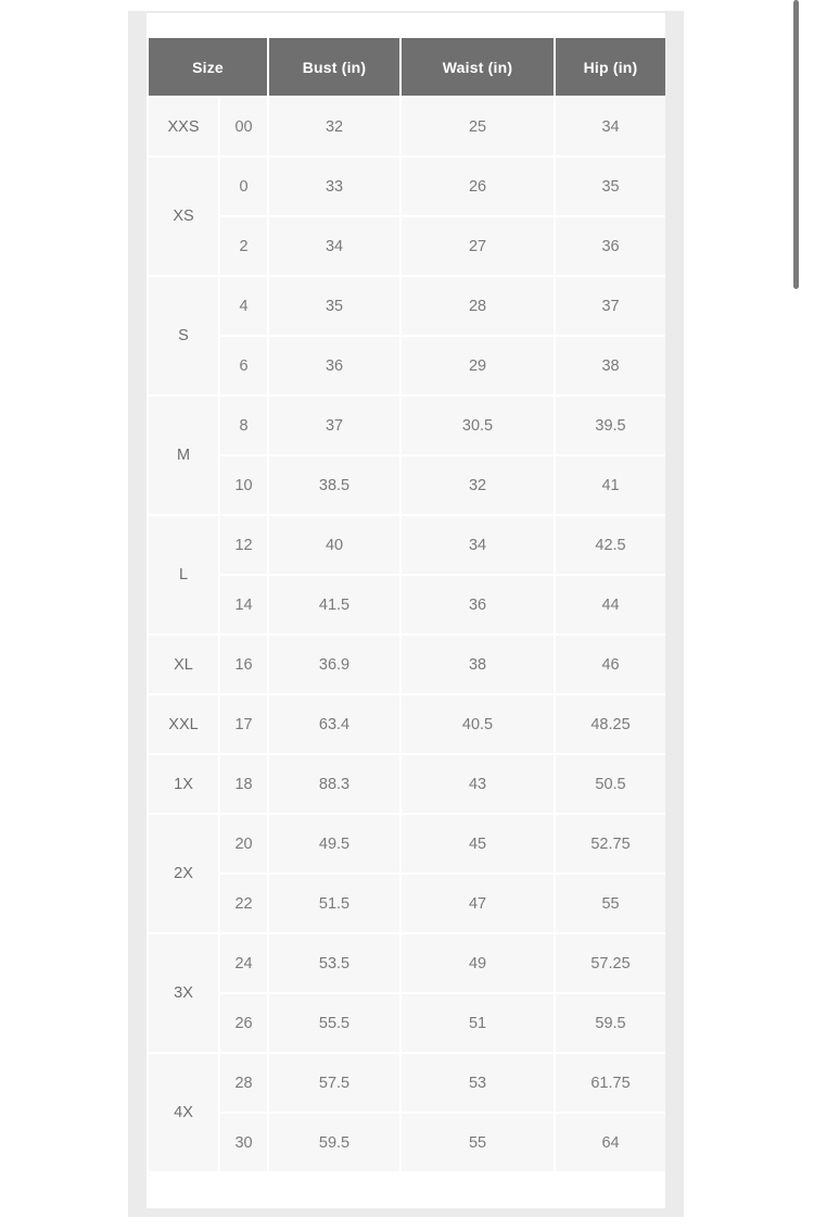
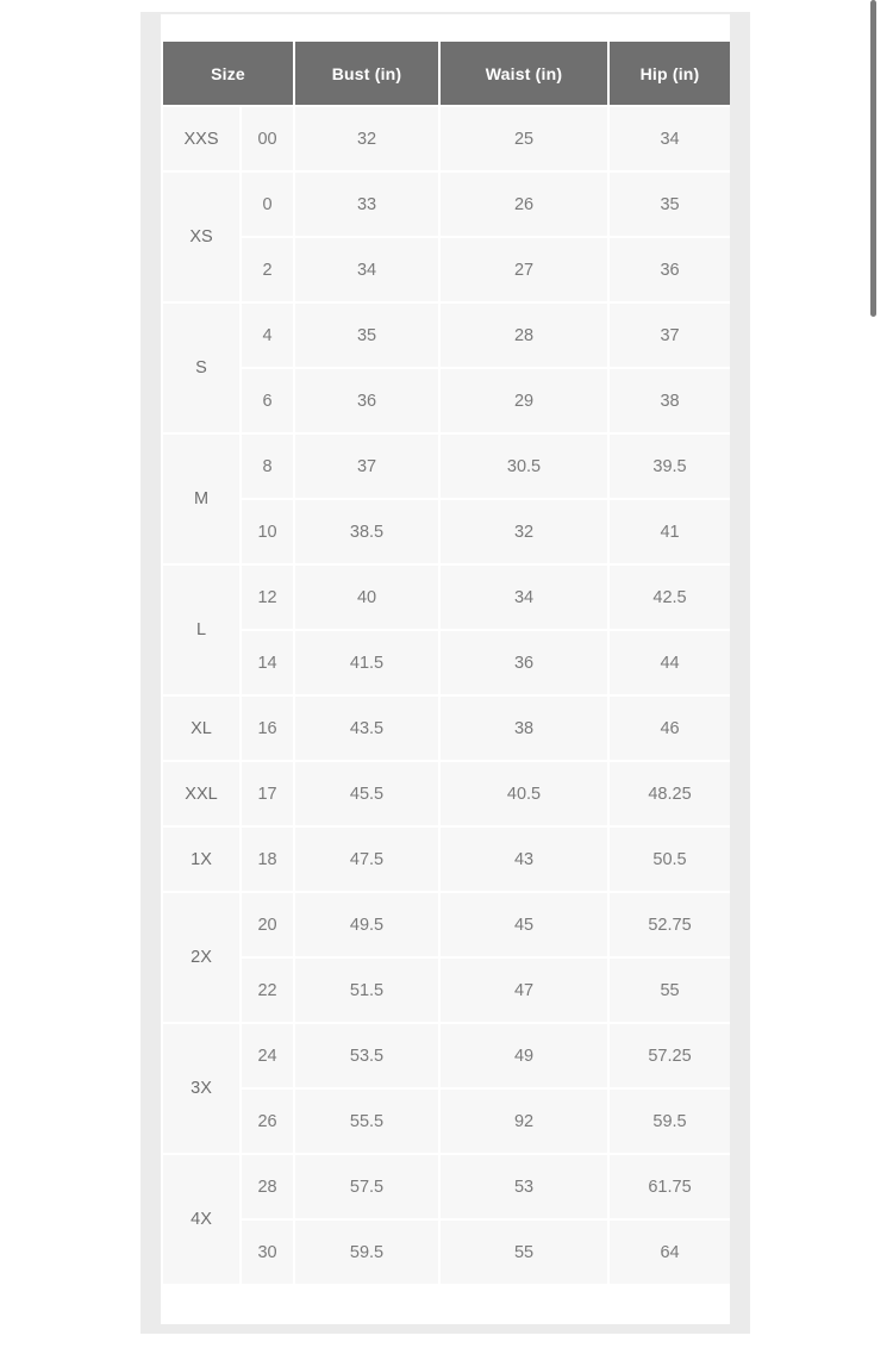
  Size	Bust (in)	Waist (in)	Hip (in)
  XXS	00	32	25	34
  XS	0	33	26	35
  2	34	27	36
  S	4	35	28	37
  6	36	29	38
  M	8	37	30.5	39.5
  10	38.5	32	41
  L	12	40	34	42.5
  14	41.5	36	44
- XL	16	36.9	38	46
+ XL	16	43.5	38	46
- XXL	17	63.4	40.5	48.25
+ XXL	17	45.5	40.5	48.25
- 1X	18	88.3	43	50.5
+ 1X	18	47.5	43	50.5
  2X	20	49.5	45	52.75
  22	51.5	47	55
  3X	24	53.5	49	57.25
- 26	55.5	51	59.5
+ 26	55.5	92	59.5
  4X	28	57.5	53	61.75
  30	59.5	55	64
